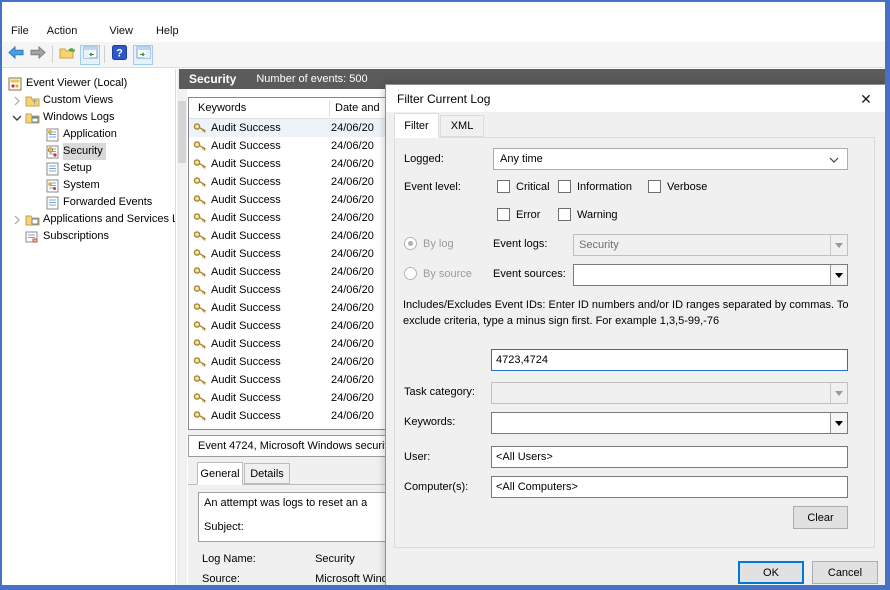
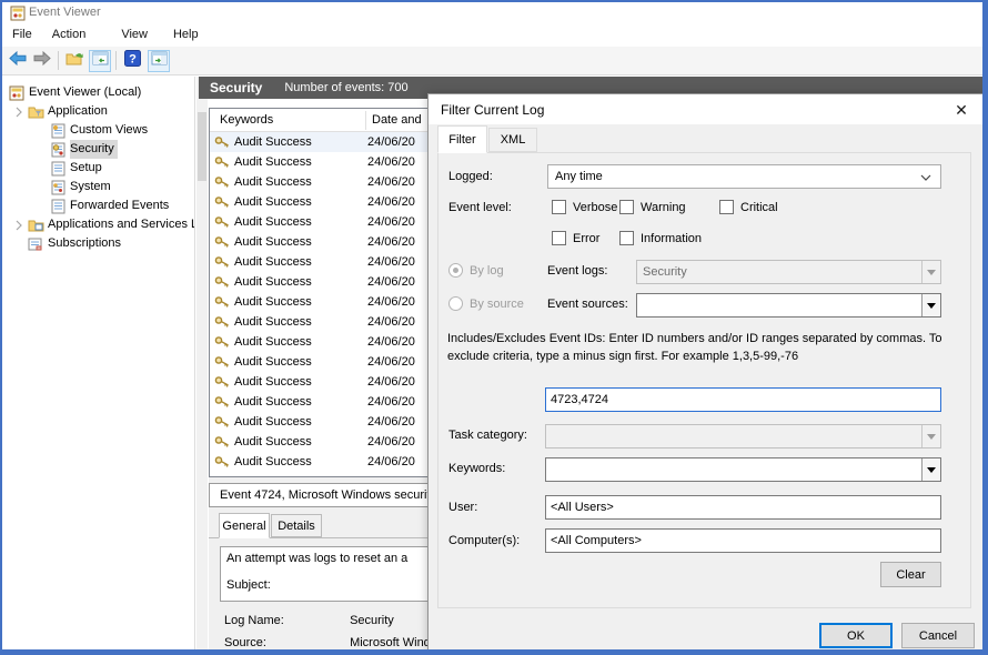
+ Event Viewer
  File
  Action
  View
  Help
  ?
  Event Viewer (Local)
- Custom Views
+ Application
- Windows Logs
- Application
+ Custom Views
  Security
  Setup
  System
  Forwarded Events
  Applications and Services
  Subscriptions
  Security
- Number of events: 500
+ Number of events: 700
  Keywords
  Date and
  Audit Success
  24/06/20
  Audit Success
  24/06/20
  Audit Success
  24/06/20
  Audit Success
  24/06/20
  Audit Success
  24/06/20
  Audit Success
  24/06/20
  Audit Success
  24/06/20
  Audit Success
  24/06/20
  Audit Success
  24/06/20
  Audit Success
  24/06/20
  Audit Success
  24/06/20
  Audit Success
  24/06/20
  Audit Success
  24/06/20
  Audit Success
  24/06/20
  Audit Success
  24/06/20
  Audit Success
  24/06/20
  Audit Success
  24/06/20
  Event 4724, Microsoft Windows securi
  General
  Details
  An attempt was logs to reset an a
  Subject:
  Log Name: Security
  Source: Microsoft Win
  Filter Current Log
  ✕
  Filter
  XML
  Logged:
  Any time
  Event level:
- Critical
+ Verbose
- Information
+ Warning
- Verbose
+ Critical
  Error
- Warning
+ Information
  By log
  Event logs:
  Security
  By source
  Event sources:
  Includes/Excludes Event IDs: Enter ID numbers and/or ID ranges separated by commas. To exclude criteria, type a minus sign first. For example 1,3,5-99,-76
  4723,4724
  Task category:
  Keywords:
  User:
  <All Users>
  Computer(s):
  <All Computers>
  Clear
  OK
  Cancel
